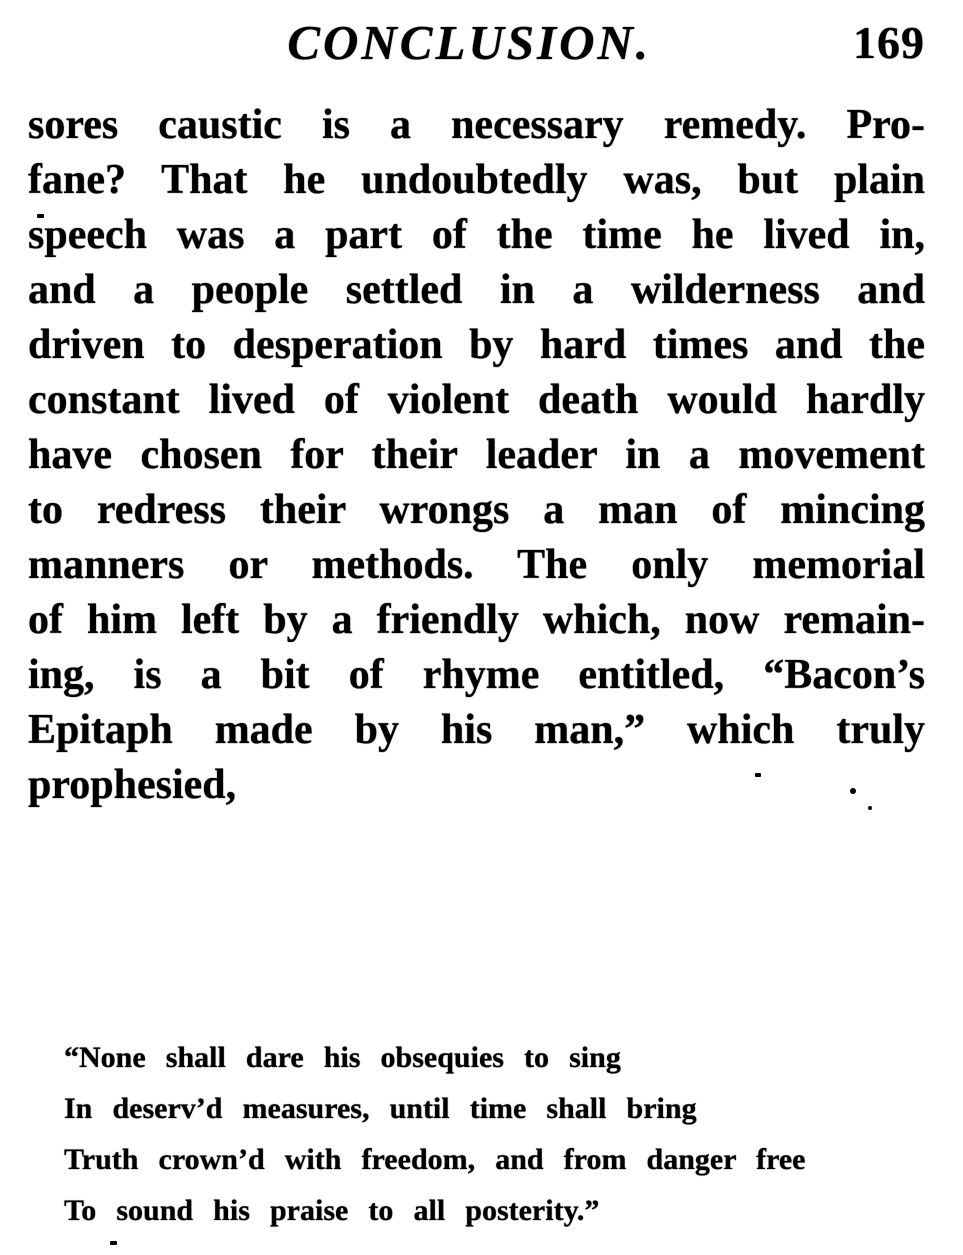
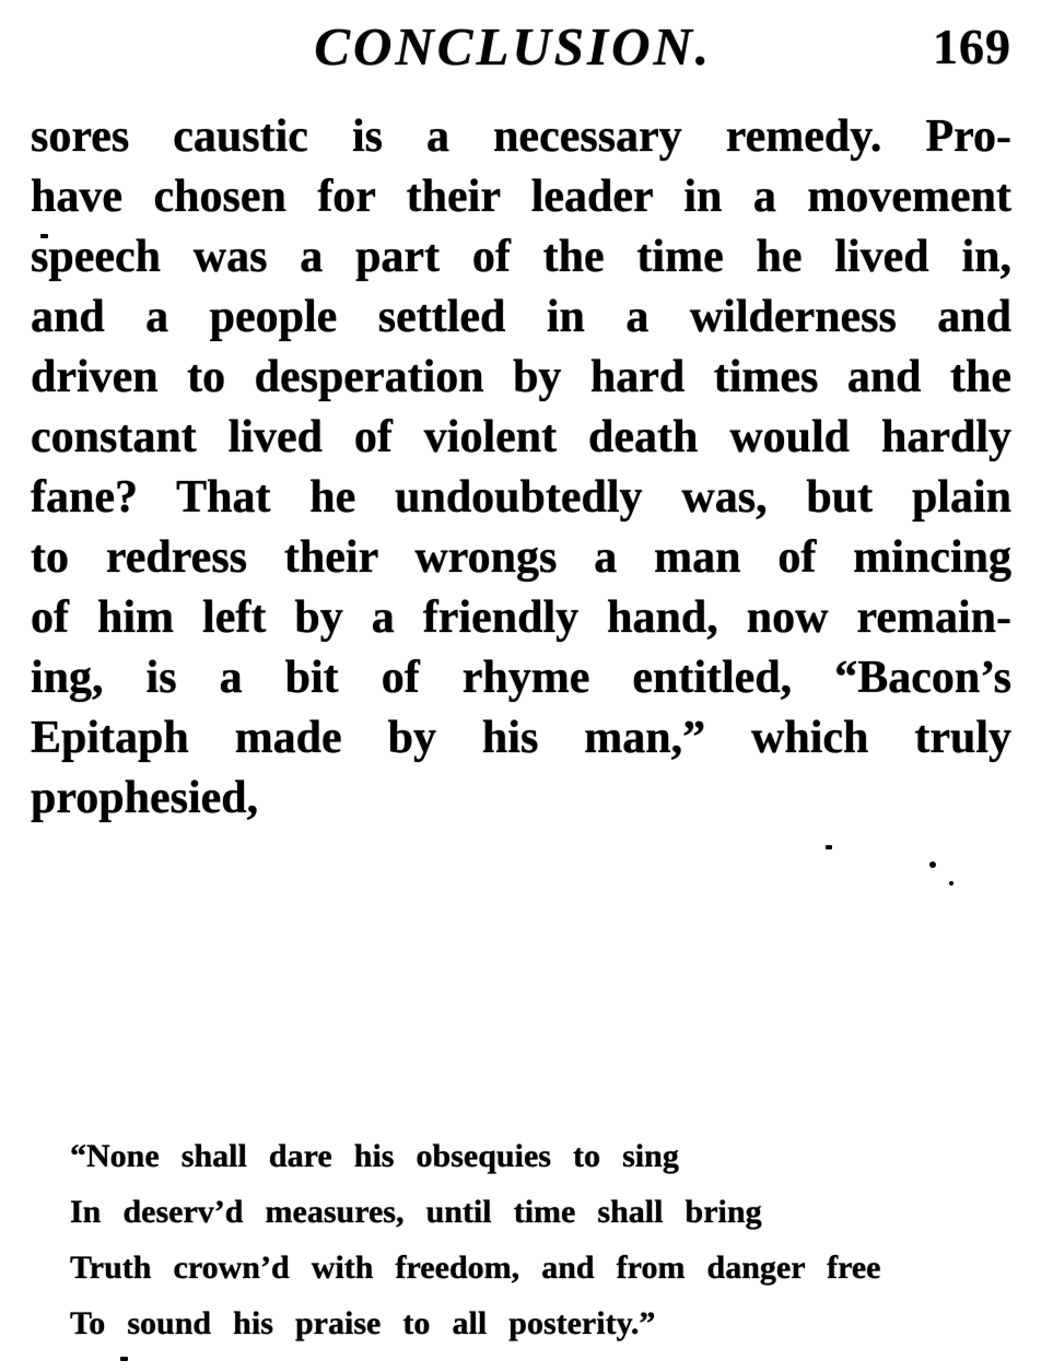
  CONCLUSION.
  169
  sores caustic is a necessary remedy. Pro-
- fane? That he undoubtedly was, but plain
+ have chosen for their leader in a movement
  speech was a part of the time he lived in,
  and a people settled in a wilderness and
  driven to desperation by hard times and the
  constant lived of violent death would hardly
- have chosen for their leader in a movement
+ fane? That he undoubtedly was, but plain
  to redress their wrongs a man of mincing
- manners or methods. The only memorial
- of him left by a friendly which, now remain-
+ of him left by a friendly hand, now remain-
  ing, is a bit of rhyme entitled, “Bacon’s
  Epitaph made by his man,” which truly
  prophesied,
  “None shall dare his obsequies to sing
  In deserv’d measures, until time shall bring
  Truth crown’d with freedom, and from danger free
  To sound his praise to all posterity.”
